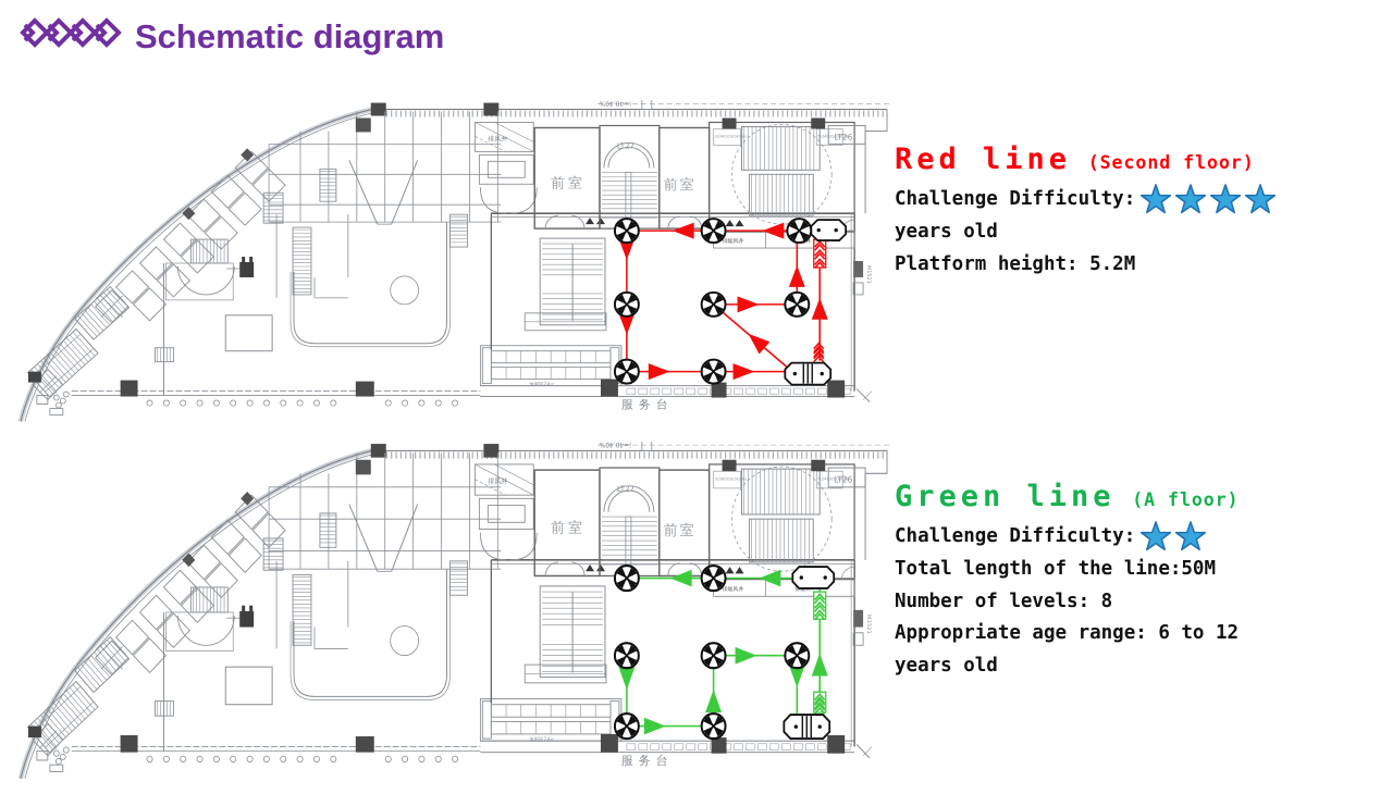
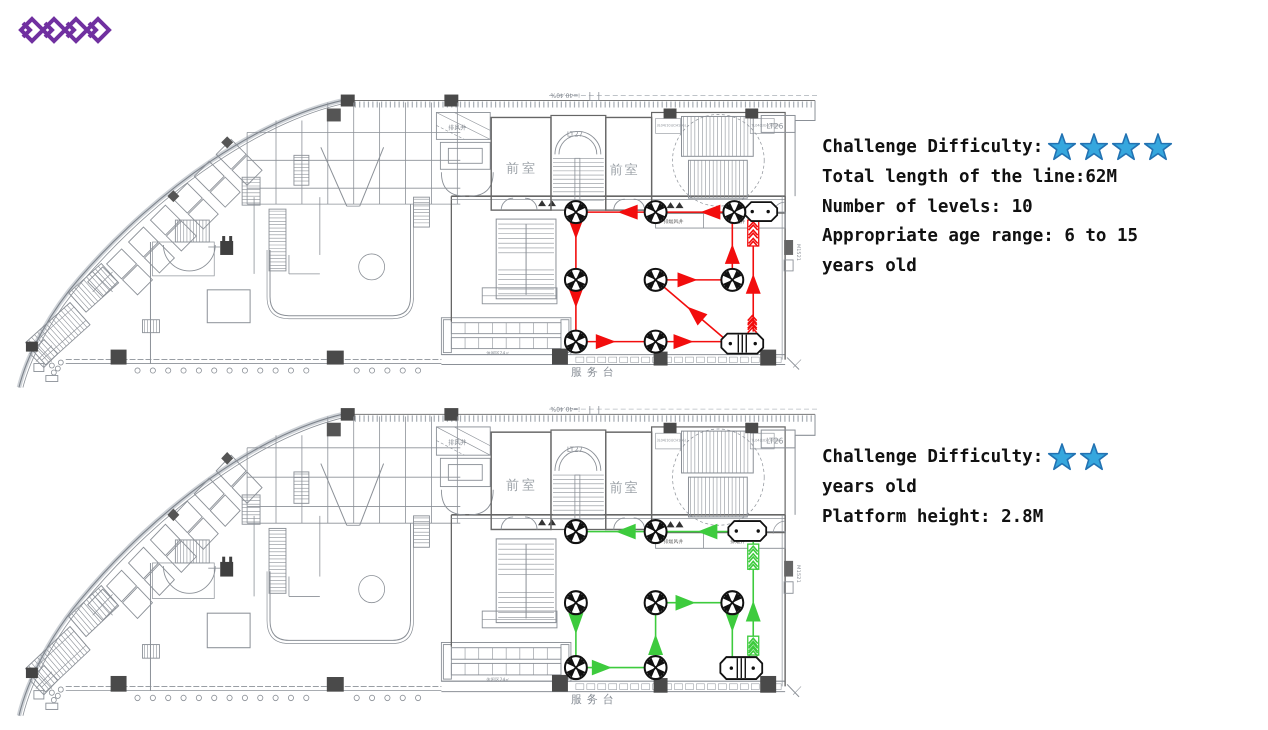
- Schematic diagram
- Red line (Second floor)
  Challenge Difficulty:
+ Total length of the line:62M
+ Number of levels: 10
+ Appropriate age range: 6 to 15
  years old
- Platform height: 5.2M
- Green line (A floor)
  Challenge Difficulty:
- Total length of the line:50M
- Number of levels: 8
- Appropriate age range: 6 to 12
  years old
+ Platform height: 2.8M
